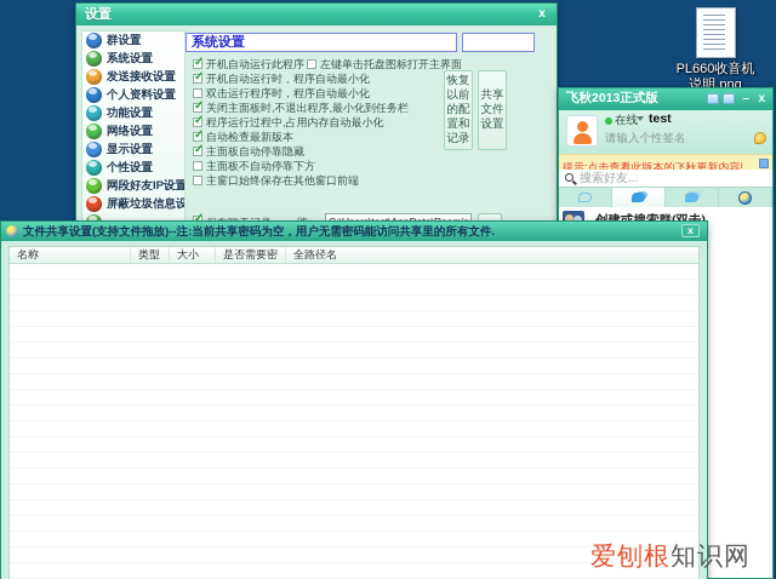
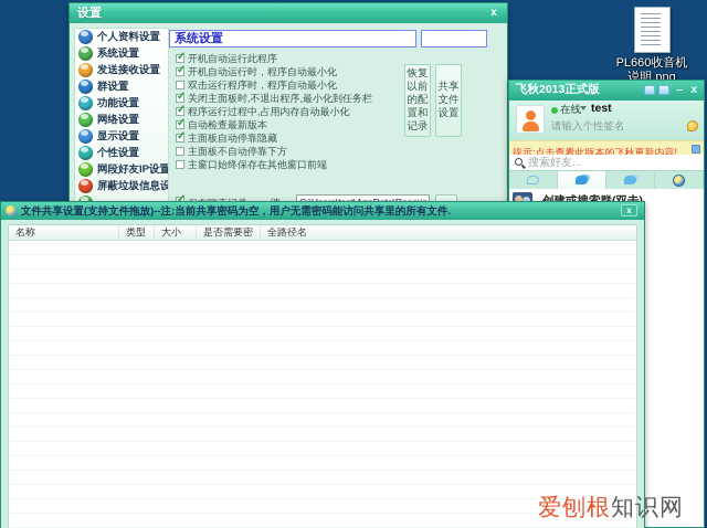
  PL660收音机
  说明.png
  设置
  x
- 群设置
+ 个人资料设置
  系统设置
  发送接收设置
- 个人资料设置
+ 群设置
  功能设置
  网络设置
  显示设置
  个性设置
  网段好友IP设置
  屏蔽垃圾信息设
  系统设置
  开机自动运行此程序
- 左键单击托盘图标打开主界面
  开机自动运行时，程序自动最小化
  双击运行程序时，程序自动最小化
  关闭主面板时,不退出程序,最小化到任务栏
  程序运行过程中,占用内存自动最小化
  自动检查最新版本
  主面板自动停靠隐藏
  主面板不自动停靠下方
  主窗口始终保存在其他窗口前端
  恢复以前的配置和记录
  共享文件设置
  飞秋2013正式版
  –
  x
  在线
  test
  请输入个性签名
  提示:点击查看此版本的飞秋更新内容!
  搜索好友...
  文件共享设置(支持文件拖放)--注:当前共享密码为空，用户无需密码能访问共享里的所有文件.
  x
  名称
  类型
  大小
  全路径名
  爱刨根知识网
